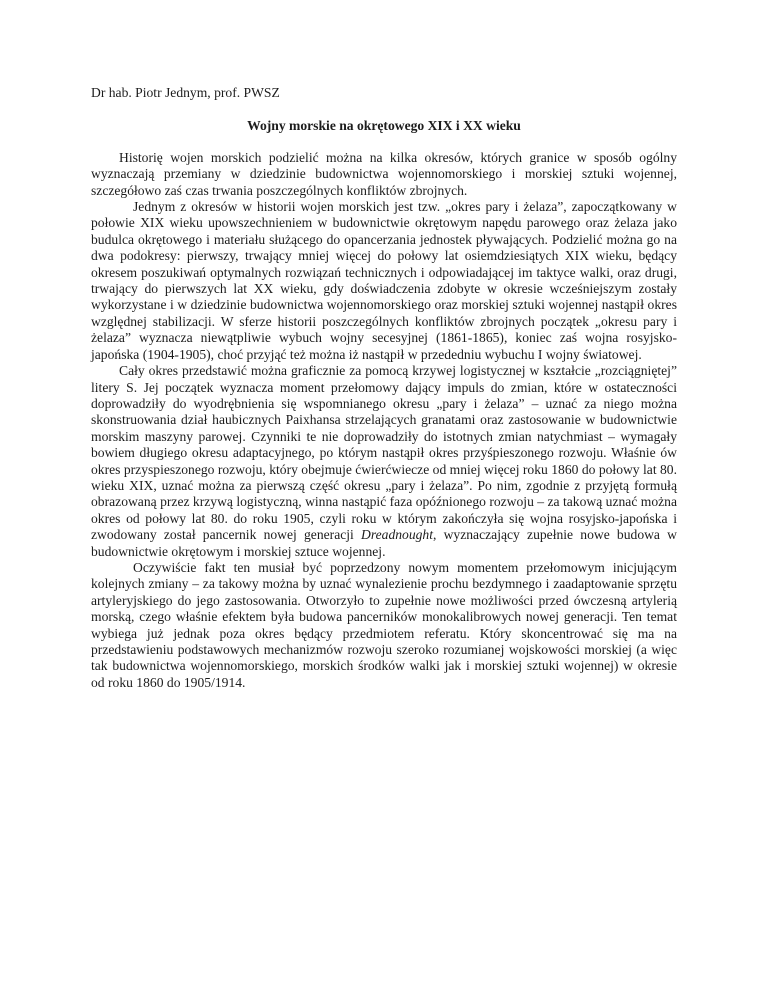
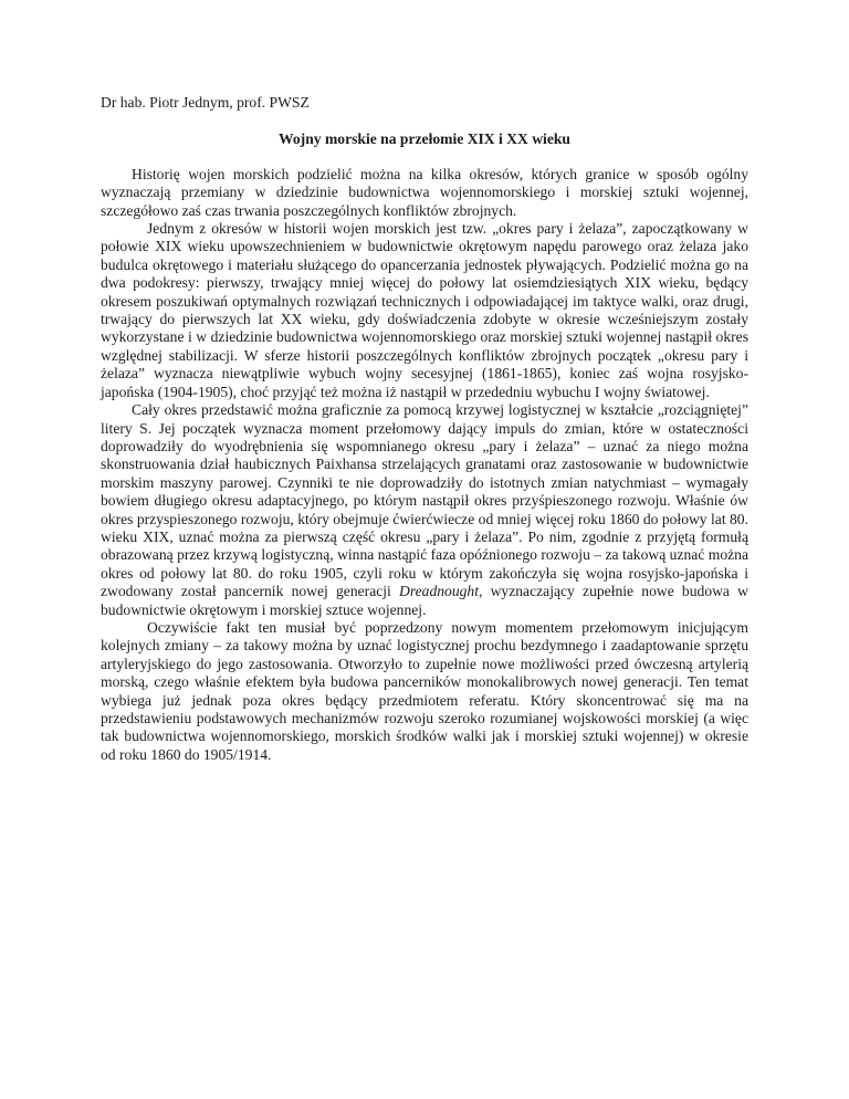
  Dr hab. Piotr Jednym, prof. PWSZ
- Wojny morskie na okrętowego XIX i XX wieku
+ Wojny morskie na przełomie XIX i XX wieku
  Historię wojen morskich podzielić można na kilka okresów, których granice w sposób ogólny wyznaczają przemiany w dziedzinie budownictwa wojennomorskiego i morskiej sztuki wojennej, szczegółowo zaś czas trwania poszczególnych konfliktów zbrojnych.
  Jednym z okresów w historii wojen morskich jest tzw. „okres pary i żelaza”, zapoczątkowany w połowie XIX wieku upowszechnieniem w budownictwie okrętowym napędu parowego oraz żelaza jako budulca okrętowego i materiału służącego do opancerzania jednostek pływających. Podzielić można go na dwa podokresy: pierwszy, trwający mniej więcej do połowy lat osiemdziesiątych XIX wieku, będący okresem poszukiwań optymalnych rozwiązań technicznych i odpowiadającej im taktyce walki, oraz drugi, trwający do pierwszych lat XX wieku, gdy doświadczenia zdobyte w okresie wcześniejszym zostały wykorzystane i w dziedzinie budownictwa wojennomorskiego oraz morskiej sztuki wojennej nastąpił okres względnej stabilizacji. W sferze historii poszczególnych konfliktów zbrojnych początek „okresu pary i żelaza” wyznacza niewątpliwie wybuch wojny secesyjnej (1861-1865), koniec zaś wojna rosyjsko-japońska (1904-1905), choć przyjąć też można iż nastąpił w przededniu wybuchu I wojny światowej.
  Cały okres przedstawić można graficznie za pomocą krzywej logistycznej w kształcie „rozciągniętej” litery S. Jej początek wyznacza moment przełomowy dający impuls do zmian, które w ostateczności doprowadziły do wyodrębnienia się wspomnianego okresu „pary i żelaza” – uznać za niego można skonstruowania dział haubicznych Paixhansa strzelających granatami oraz zastosowanie w budownictwie morskim maszyny parowej. Czynniki te nie doprowadziły do istotnych zmian natychmiast – wymagały bowiem długiego okresu adaptacyjnego, po którym nastąpił okres przyśpieszonego rozwoju. Właśnie ów okres przyspieszonego rozwoju, który obejmuje ćwierćwiecze od mniej więcej roku 1860 do połowy lat 80. wieku XIX, uznać można za pierwszą część okresu „pary i żelaza”. Po nim, zgodnie z przyjętą formułą obrazowaną przez krzywą logistyczną, winna nastąpić faza opóźnionego rozwoju – za takową uznać można okres od połowy lat 80. do roku 1905, czyli roku w którym zakończyła się wojna rosyjsko-japońska i zwodowany został pancernik nowej generacji Dreadnought, wyznaczający zupełnie nowe budowa w budownictwie okrętowym i morskiej sztuce wojennej.
- Oczywiście fakt ten musiał być poprzedzony nowym momentem przełomowym inicjującym kolejnych zmiany – za takowy można by uznać wynalezienie prochu bezdymnego i zaadaptowanie sprzętu artyleryjskiego do jego zastosowania. Otworzyło to zupełnie nowe możliwości przed ówczesną artylerią morską, czego właśnie efektem była budowa pancerników monokalibrowych nowej generacji. Ten temat wybiega już jednak poza okres będący przedmiotem referatu. Który skoncentrować się ma na przedstawieniu podstawowych mechanizmów rozwoju szeroko rozumianej wojskowości morskiej (a więc tak budownictwa wojennomorskiego, morskich środków walki jak i morskiej sztuki wojennej) w okresie od roku 1860 do 1905/1914.
+ Oczywiście fakt ten musiał być poprzedzony nowym momentem przełomowym inicjującym kolejnych zmiany – za takowy można by uznać logistycznej prochu bezdymnego i zaadaptowanie sprzętu artyleryjskiego do jego zastosowania. Otworzyło to zupełnie nowe możliwości przed ówczesną artylerią morską, czego właśnie efektem była budowa pancerników monokalibrowych nowej generacji. Ten temat wybiega już jednak poza okres będący przedmiotem referatu. Który skoncentrować się ma na przedstawieniu podstawowych mechanizmów rozwoju szeroko rozumianej wojskowości morskiej (a więc tak budownictwa wojennomorskiego, morskich środków walki jak i morskiej sztuki wojennej) w okresie od roku 1860 do 1905/1914.
